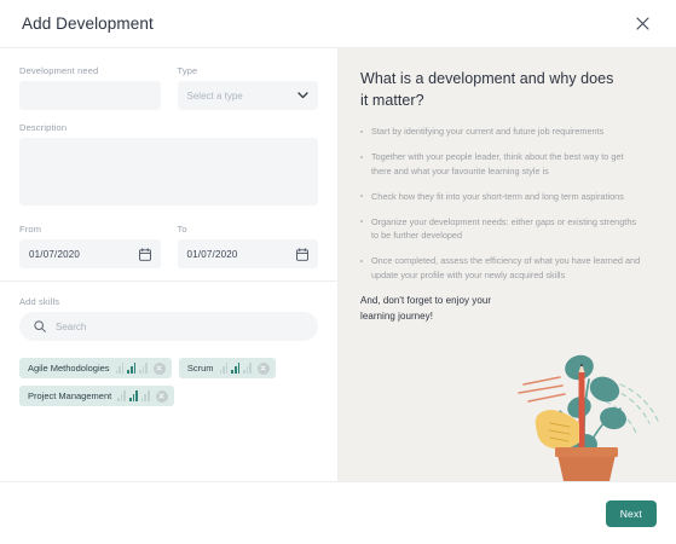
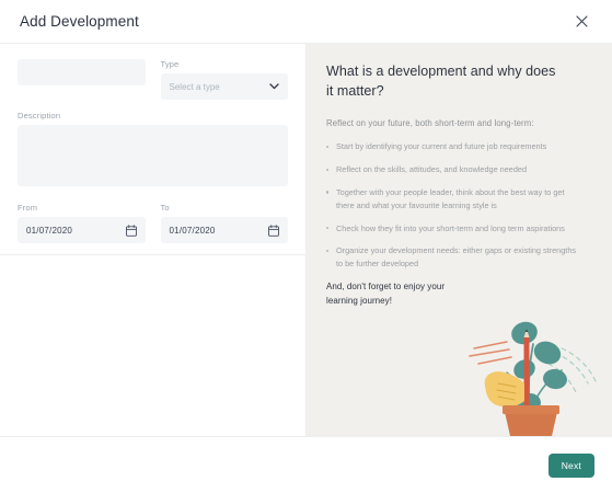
  Add Development
- Development need
  Type
  Select a type
  Description
  From
  01/07/2020
  To
  01/07/2020
- Add skills
- Search
- Agile Methodologies
- Scrum
- Project Management
  What is a development and why does it matter?
+ Reflect on your future, both short-term and long-term:
  Start by identifying your current and future job requirements
+ Reflect on the skills, attitudes, and knowledge needed
  Together with your people leader, think about the best way to get there and what your favourite learning style is
  Check how they fit into your short-term and long term aspirations
  Organize your development needs: either gaps or existing strengths to be further developed
- Once completed, assess the efficiency of what you have learned and update your profile with your newly acquired skills
  And, don't forget to enjoy your learning journey!
  Next
